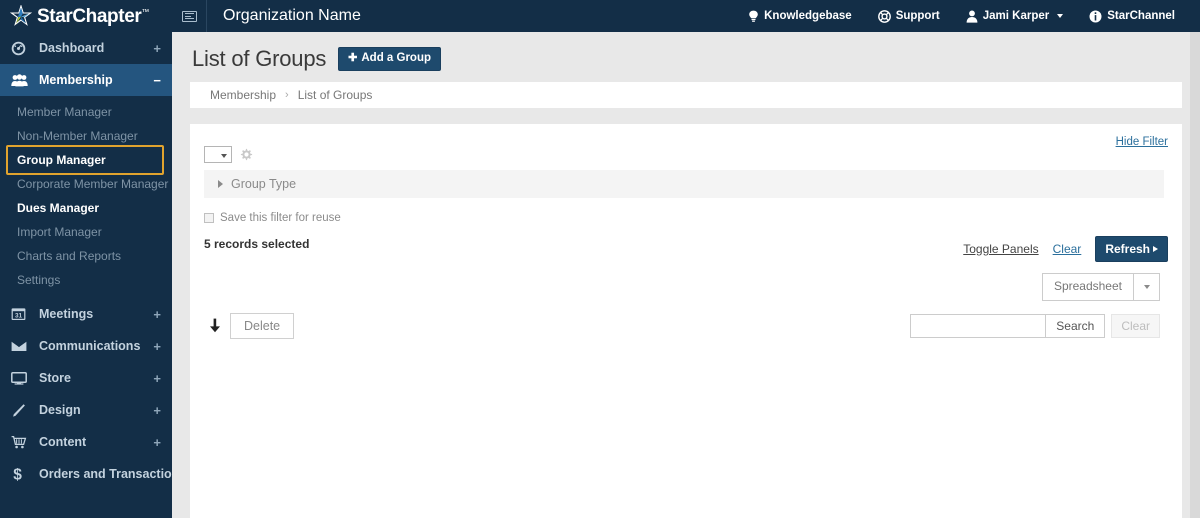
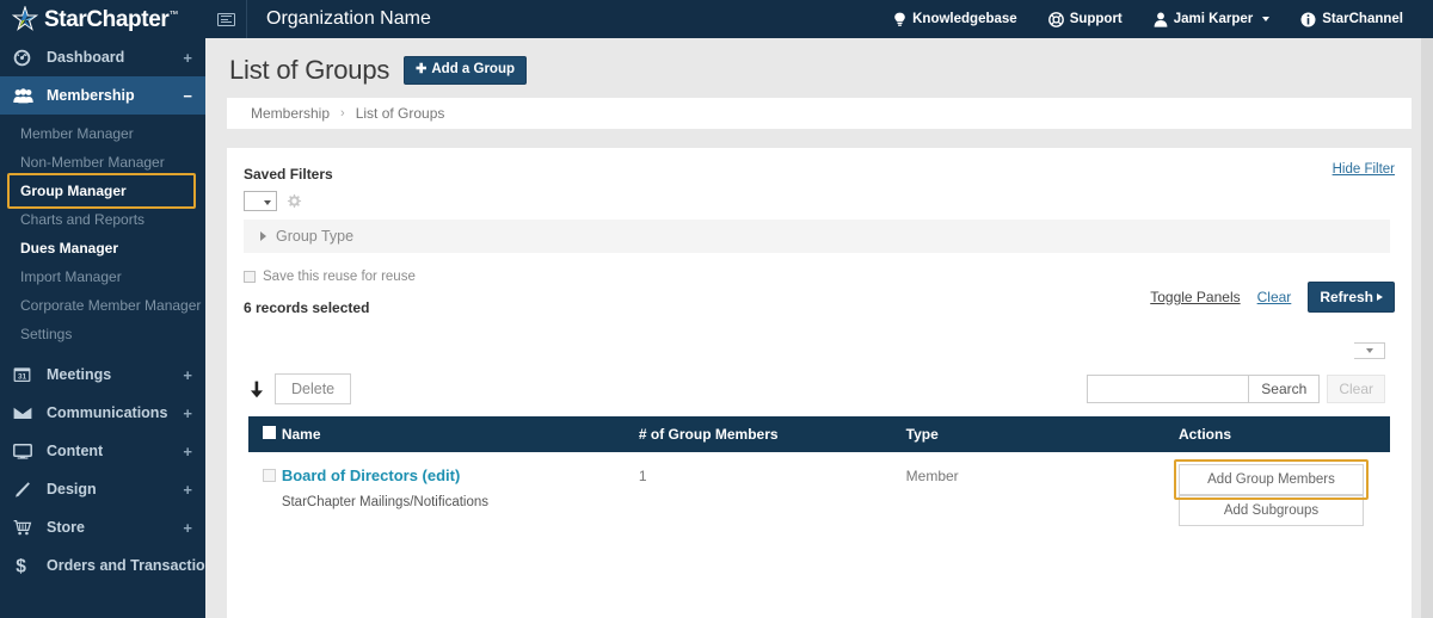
  StarChapter™
  Organization Name
  Knowledgebase
  Support
  Jami Karper
  StarChannel
  Dashboard
  +
  Membership
  −
  Member Manager
  Non-Member Manager
  Group Manager
- Corporate Member Manager
+ Charts and Reports
  Dues Manager
  Import Manager
- Charts and Reports
+ Corporate Member Manager
  Settings
  Meetings
  +
  Communications
  +
- Store
+ Content
  +
  Design
  +
- Content
+ Store
  +
  $
  Orders and Transactio
  List of Groups
  ✚
  Add a Group
  Membership
  ›
  List of Groups
  Hide Filter
+ Saved Filters
  Group Type
- Save this filter for reuse
+ Save this reuse for reuse
  Toggle Panels
  Clear
  Refresh
- 5 records selected
+ 6 records selected
- Spreadsheet
  Delete
  Search
  Clear
+ 	Name	# of Group Members	Type	Actions
+ 	Board of Directors (edit) StarChapter Mailings/Notifications	1	Member	Add Group Members Add Subgroups
